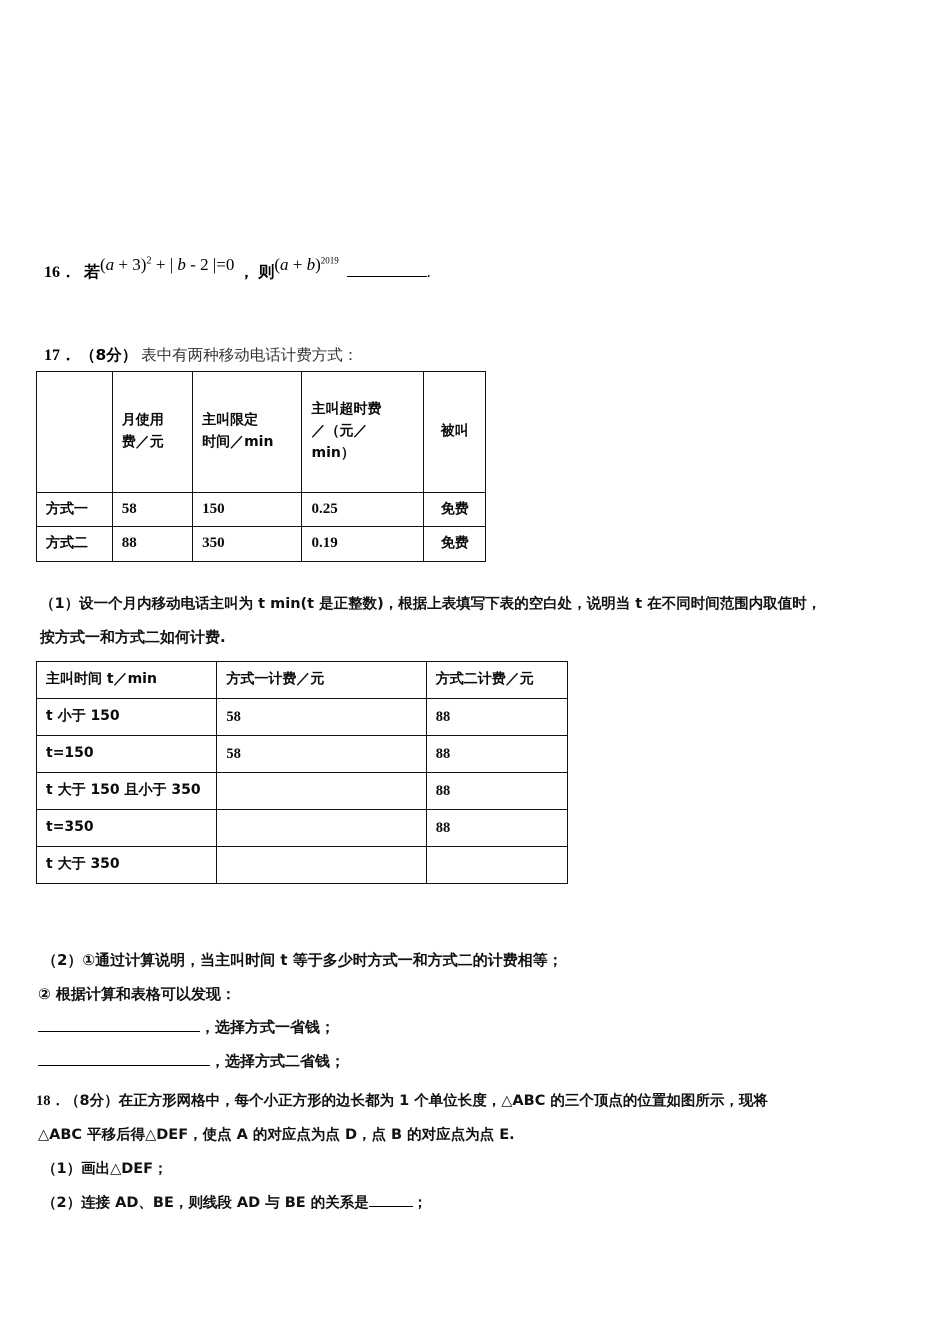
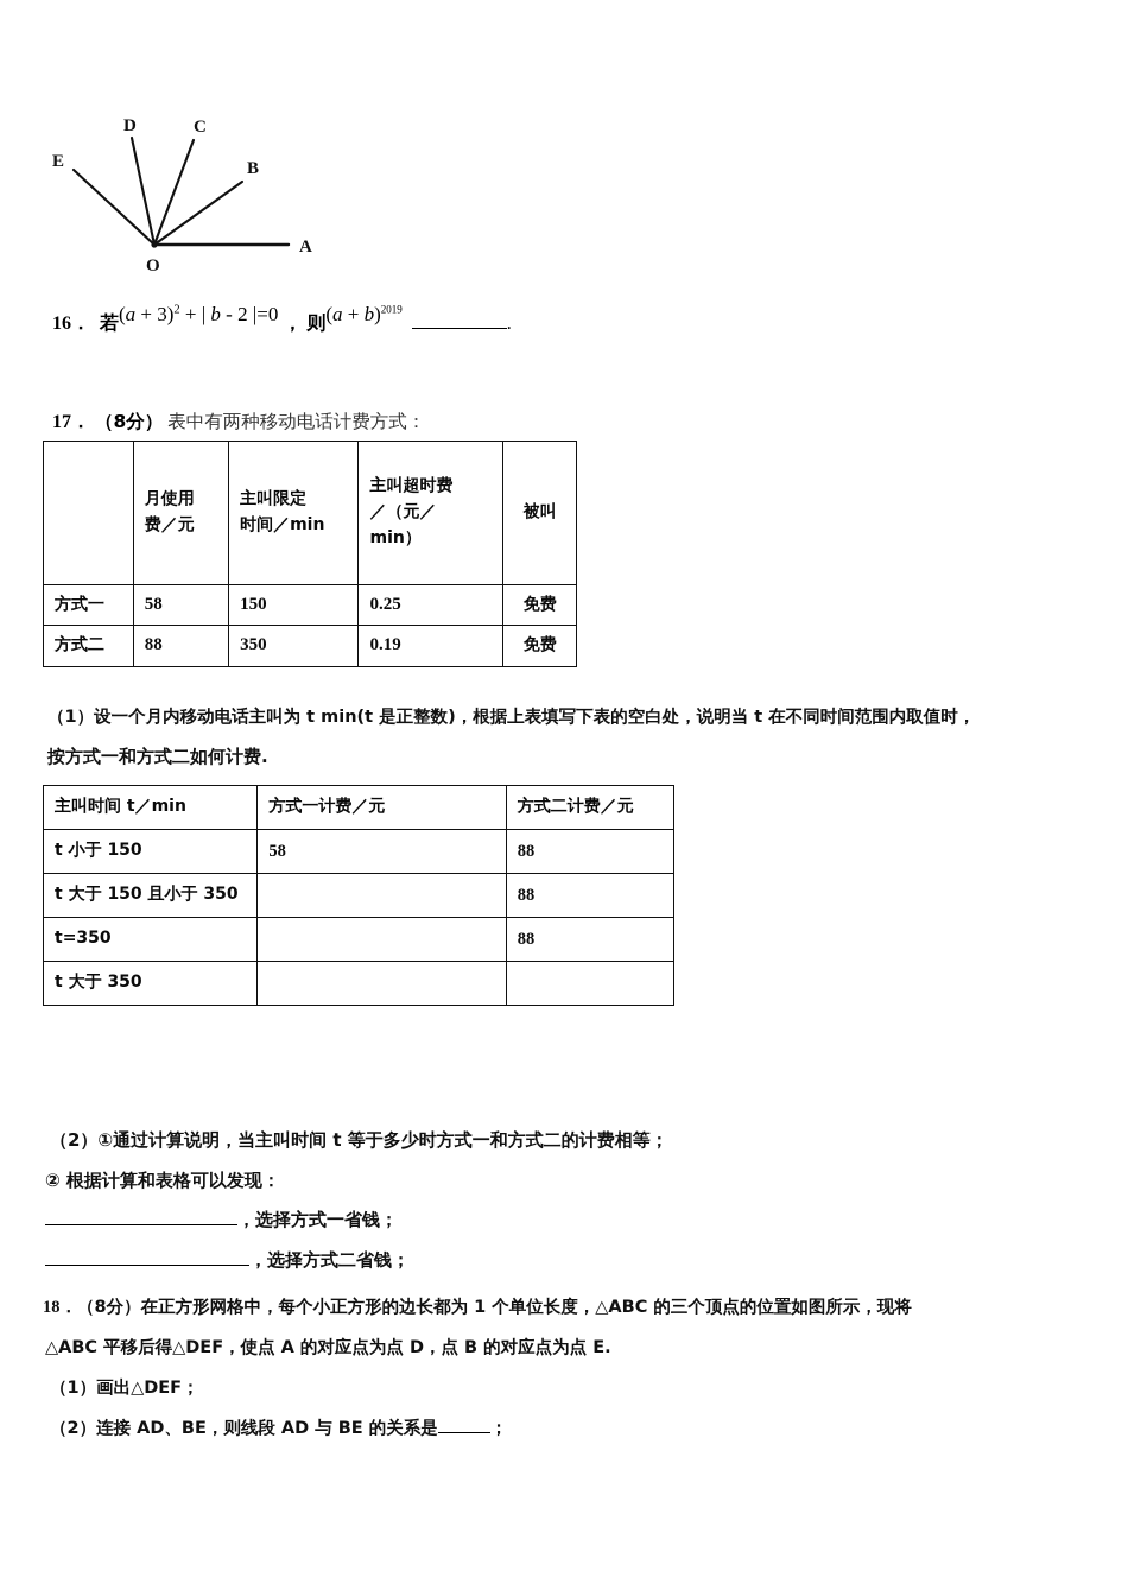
+ A
+ B
+ C
+ D
+ E
+ O
  16．
  若
  (a + 3)2 + | b - 2 |=0
  ，
  则
  (a + b)2019
  .
  17． （8分） 表中有两种移动电话计费方式：
  	月使用 费／元	主叫限定 时间／min	主叫超时费 ／（元／ min）	被叫
  方式一	58	150	0.25	免费
  方式二	88	350	0.19	免费
  （1）设一个月内移动电话主叫为 t min(t 是正整数)，根据上表填写下表的空白处，说明当 t 在不同时间范围内取值时，
  按方式一和方式二如何计费.
  主叫时间 t／min	方式一计费／元	方式二计费／元
  t 小于 150	58	88
- t=150	58	88
  t 大于 150 且小于 350		88
  t=350		88
  t 大于 350
  （2）①通过计算说明，当主叫时间 t 等于多少时方式一和方式二的计费相等；
  ② 根据计算和表格可以发现：
  ，选择方式一省钱；
  ，选择方式二省钱；
  18．（8分）在正方形网格中，每个小正方形的边长都为 1 个单位长度，△ABC 的三个顶点的位置如图所示，现将
  △ABC 平移后得△DEF，使点 A 的对应点为点 D，点 B 的对应点为点 E.
  （1）画出△DEF；
  （2）连接 AD、BE，则线段 AD 与 BE 的关系是 ；
